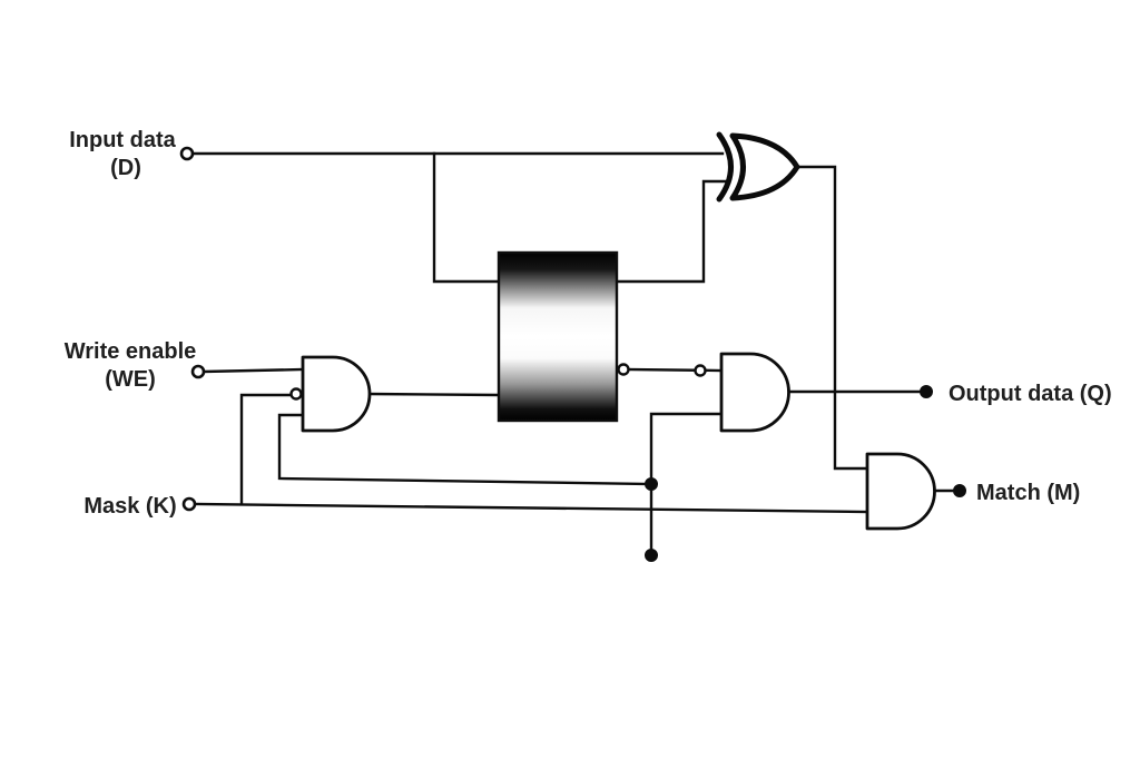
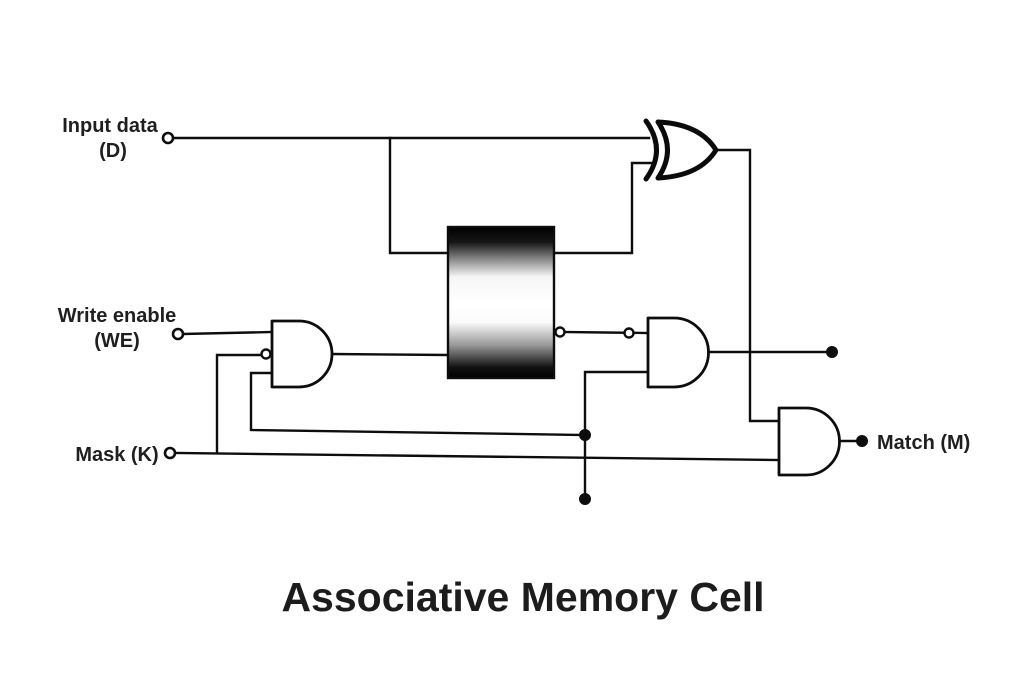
  Input data
  (D)
  Write enable
  (WE)
  Mask (K)
- Output data (Q)
  Match (M)
+ Associative Memory Cell
